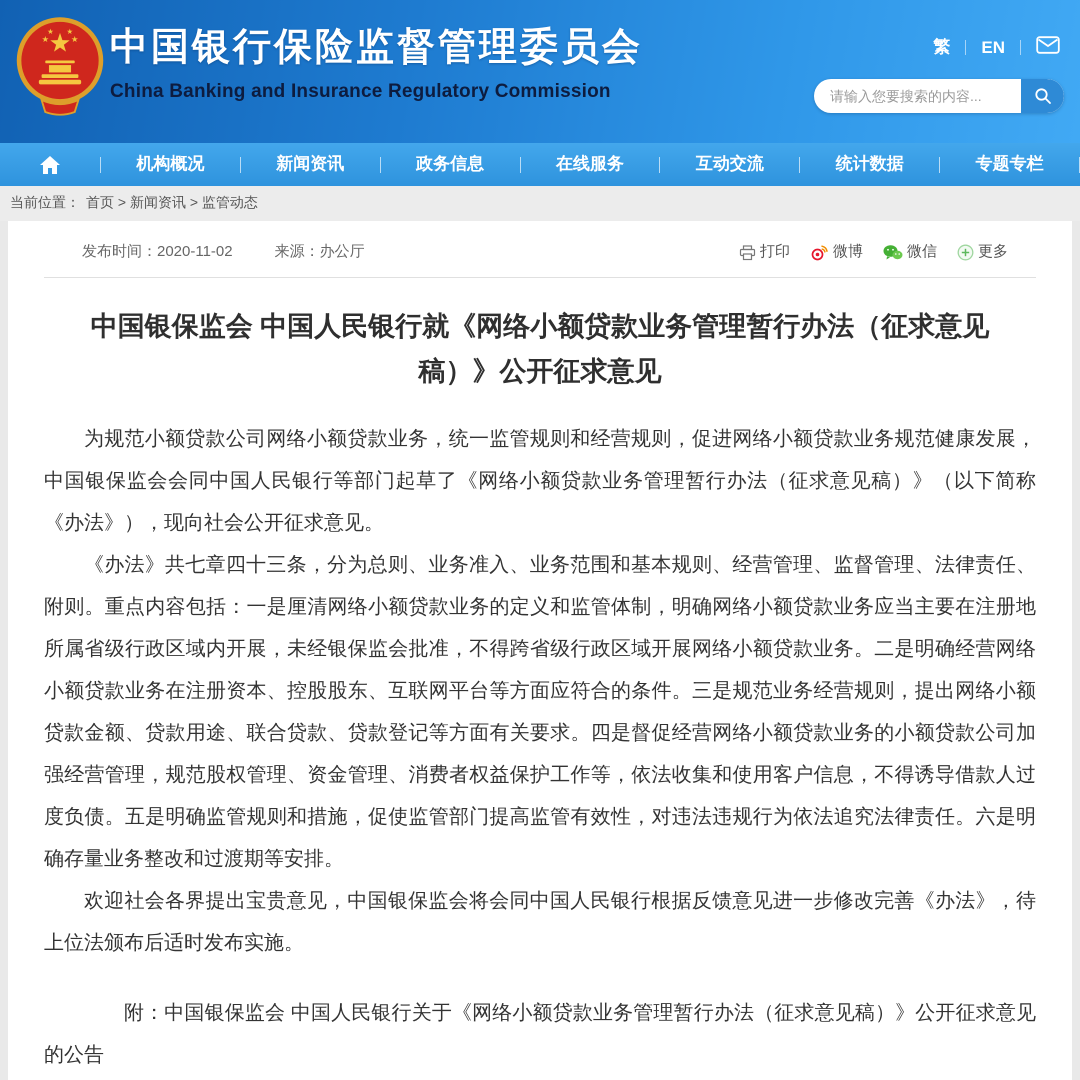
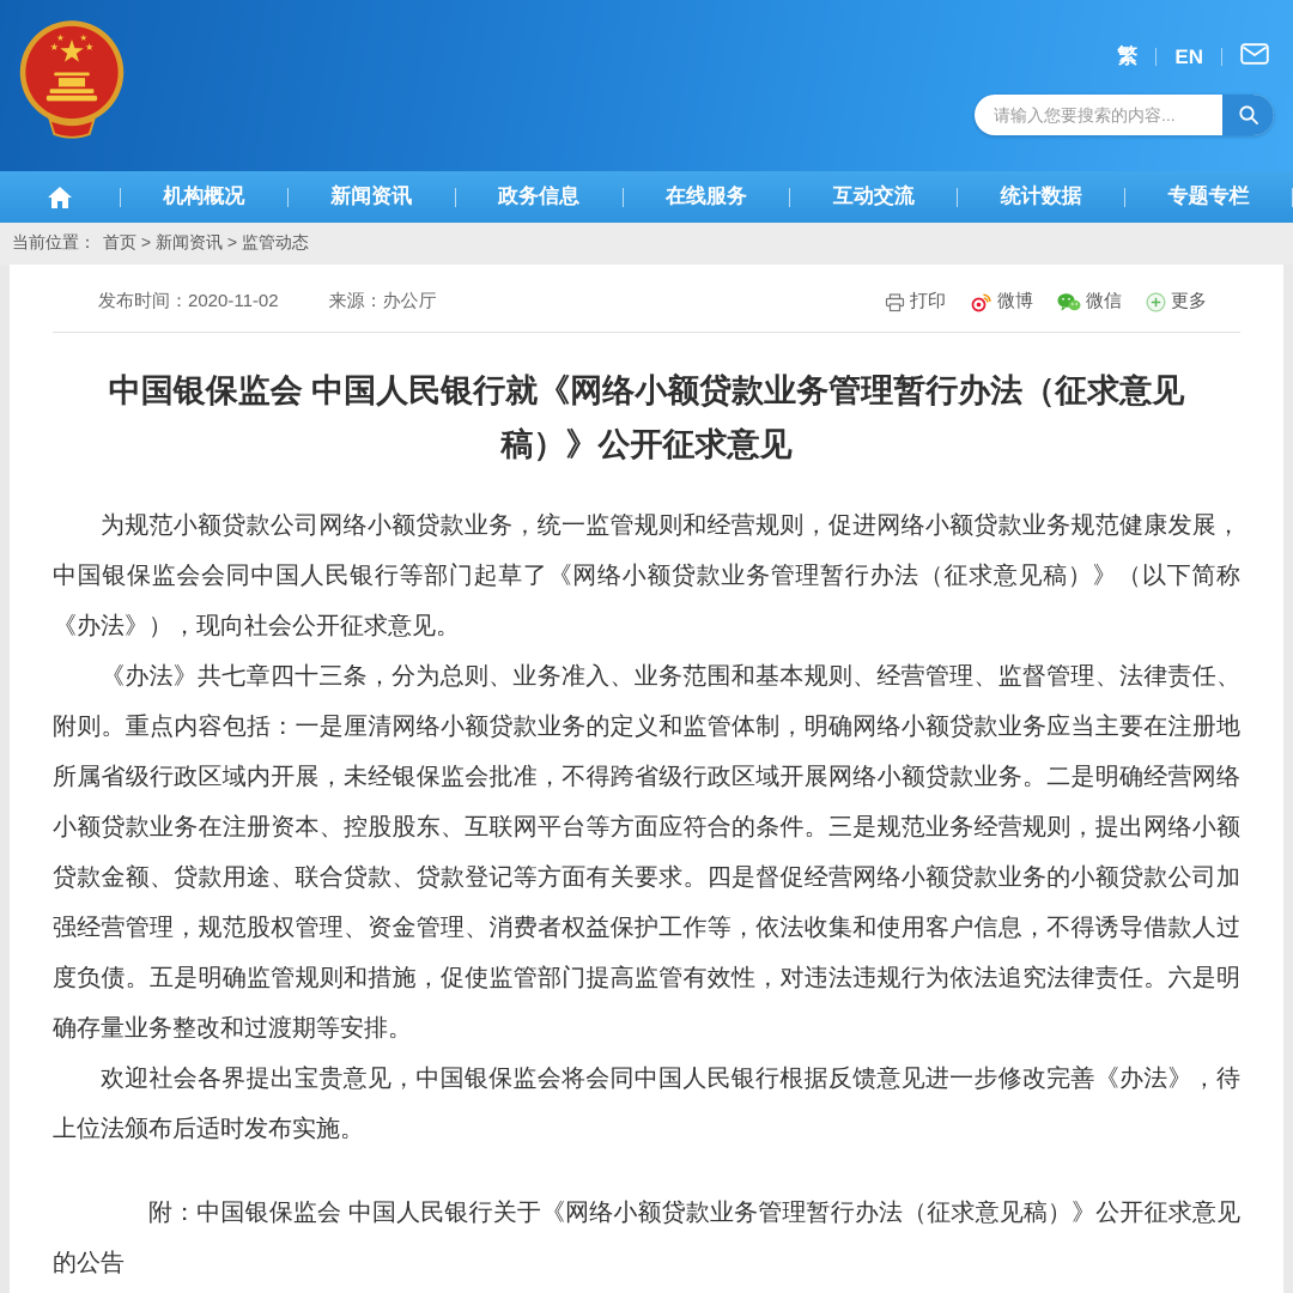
  ★
  ★
  ★
  ★
- 中国银行保险监督管理委员会
- China Banking and Insurance Regulatory Commission
  繁
  EN
  请输入您要搜索的内容...
  机构概况
  新闻资讯
  政务信息
  在线服务
  互动交流
  统计数据
  专题专栏
  当前位置：
  首页 > 新闻资讯 > 监管动态
  发布时间：2020-11-02
  来源：办公厅
  打印
  微博
  微信
  更多
  中国银保监会 中国人民银行就《网络小额贷款业务管理暂行办法（征求意见稿）》公开征求意见
  为规范小额贷款公司网络小额贷款业务，统一监管规则和经营规则，促进网络小额贷款业务规范健康发展，中国银保监会会同中国人民银行等部门起草了《网络小额贷款业务管理暂行办法（征求意见稿）》（以下简称《办法》），现向社会公开征求意见。
  《办法》共七章四十三条，分为总则、业务准入、业务范围和基本规则、经营管理、监督管理、法律责任、附则。重点内容包括：一是厘清网络小额贷款业务的定义和监管体制，明确网络小额贷款业务应当主要在注册地所属省级行政区域内开展，未经银保监会批准，不得跨省级行政区域开展网络小额贷款业务。二是明确经营网络小额贷款业务在注册资本、控股股东、互联网平台等方面应符合的条件。三是规范业务经营规则，提出网络小额贷款金额、贷款用途、联合贷款、贷款登记等方面有关要求。四是督促经营网络小额贷款业务的小额贷款公司加强经营管理，规范股权管理、资金管理、消费者权益保护工作等，依法收集和使用客户信息，不得诱导借款人过度负债。五是明确监管规则和措施，促使监管部门提高监管有效性，对违法违规行为依法追究法律责任。六是明确存量业务整改和过渡期等安排。
  欢迎社会各界提出宝贵意见，中国银保监会将会同中国人民银行根据反馈意见进一步修改完善《办法》，待上位法颁布后适时发布实施。
  附：中国银保监会 中国人民银行关于《网络小额贷款业务管理暂行办法（征求意见稿）》公开征求意见的公告
